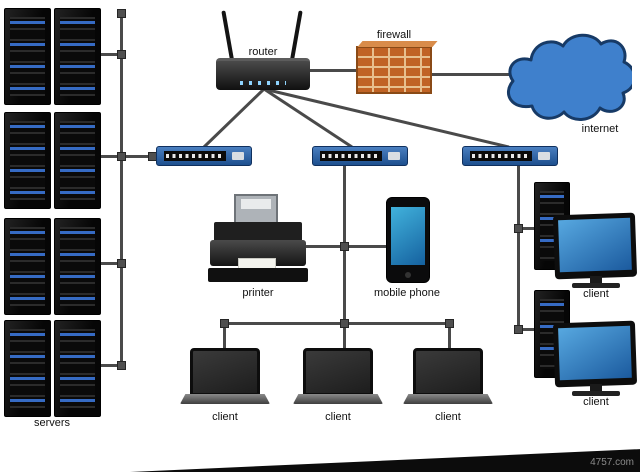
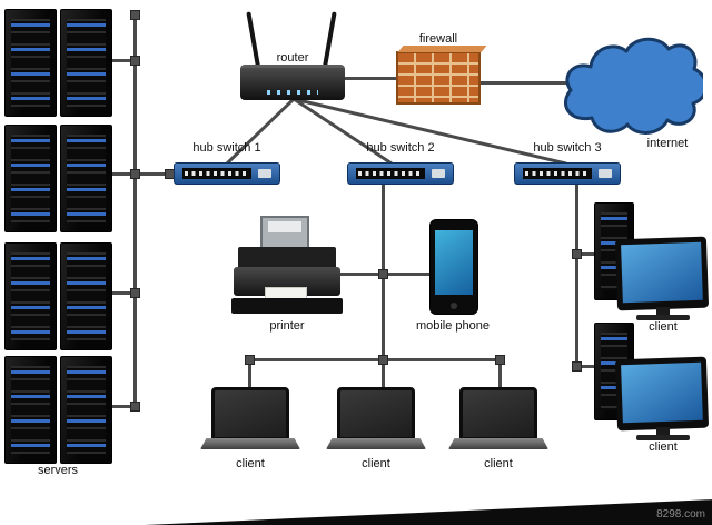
  servers
  router
  firewall
  internet
+ hub switch 1
+ hub switch 2
+ hub switch 3
  printer
  mobile phone
  client
  client
  client
  client
  client
- 4757.com
+ 8298.com
